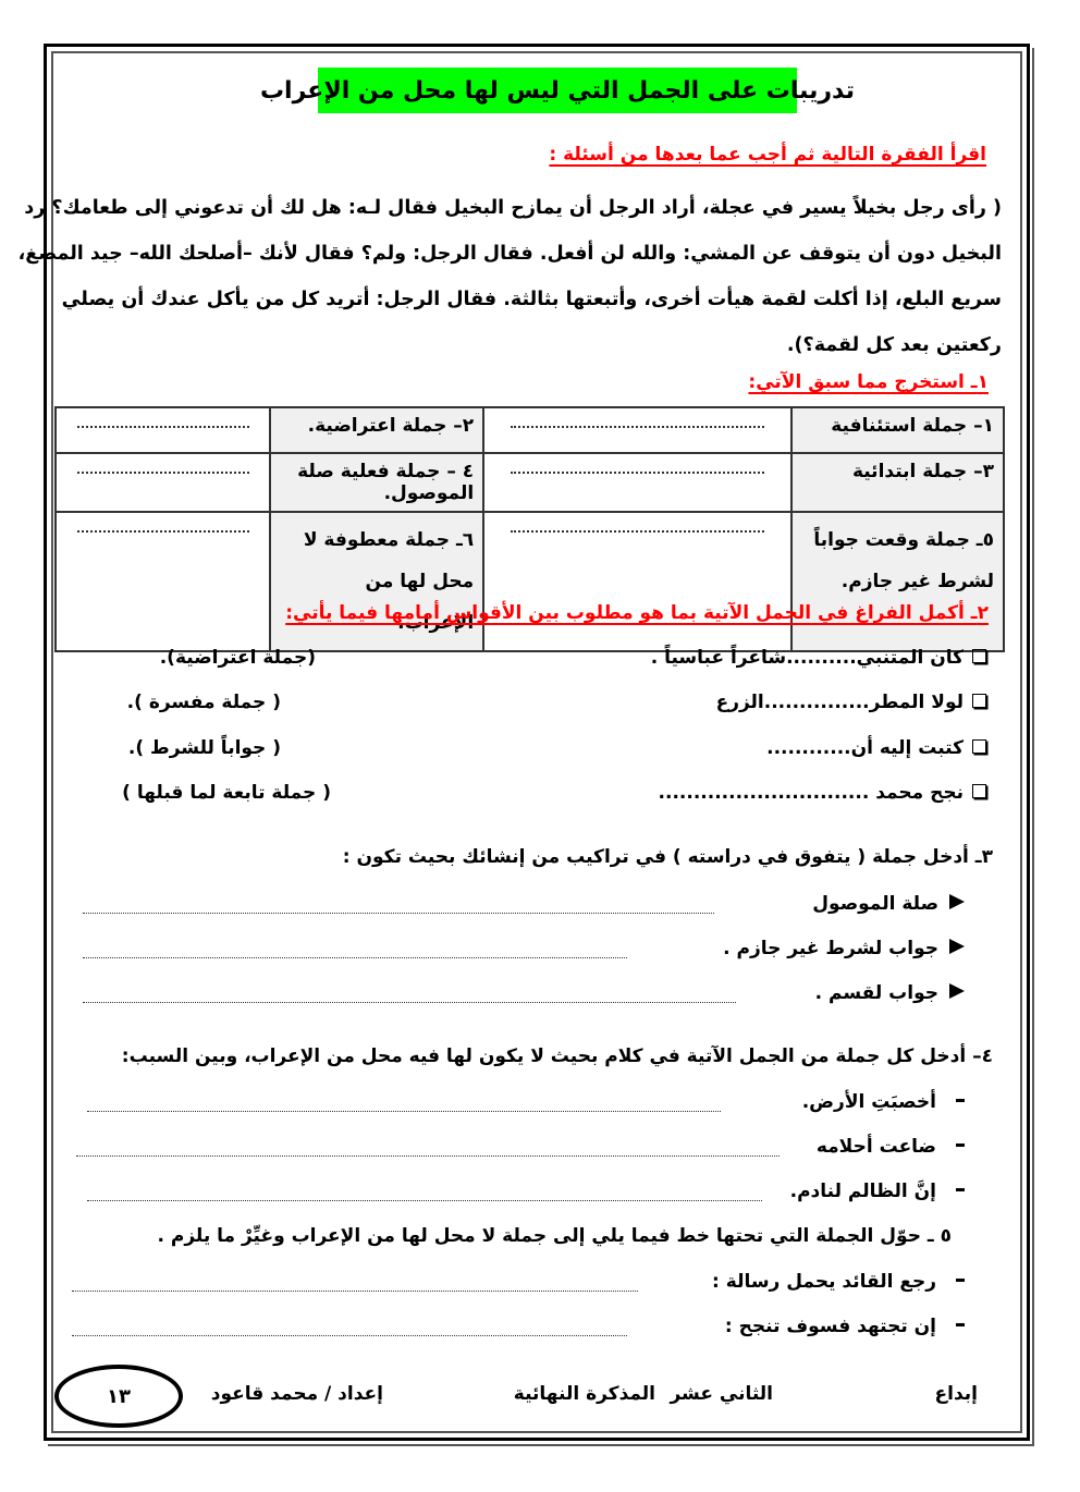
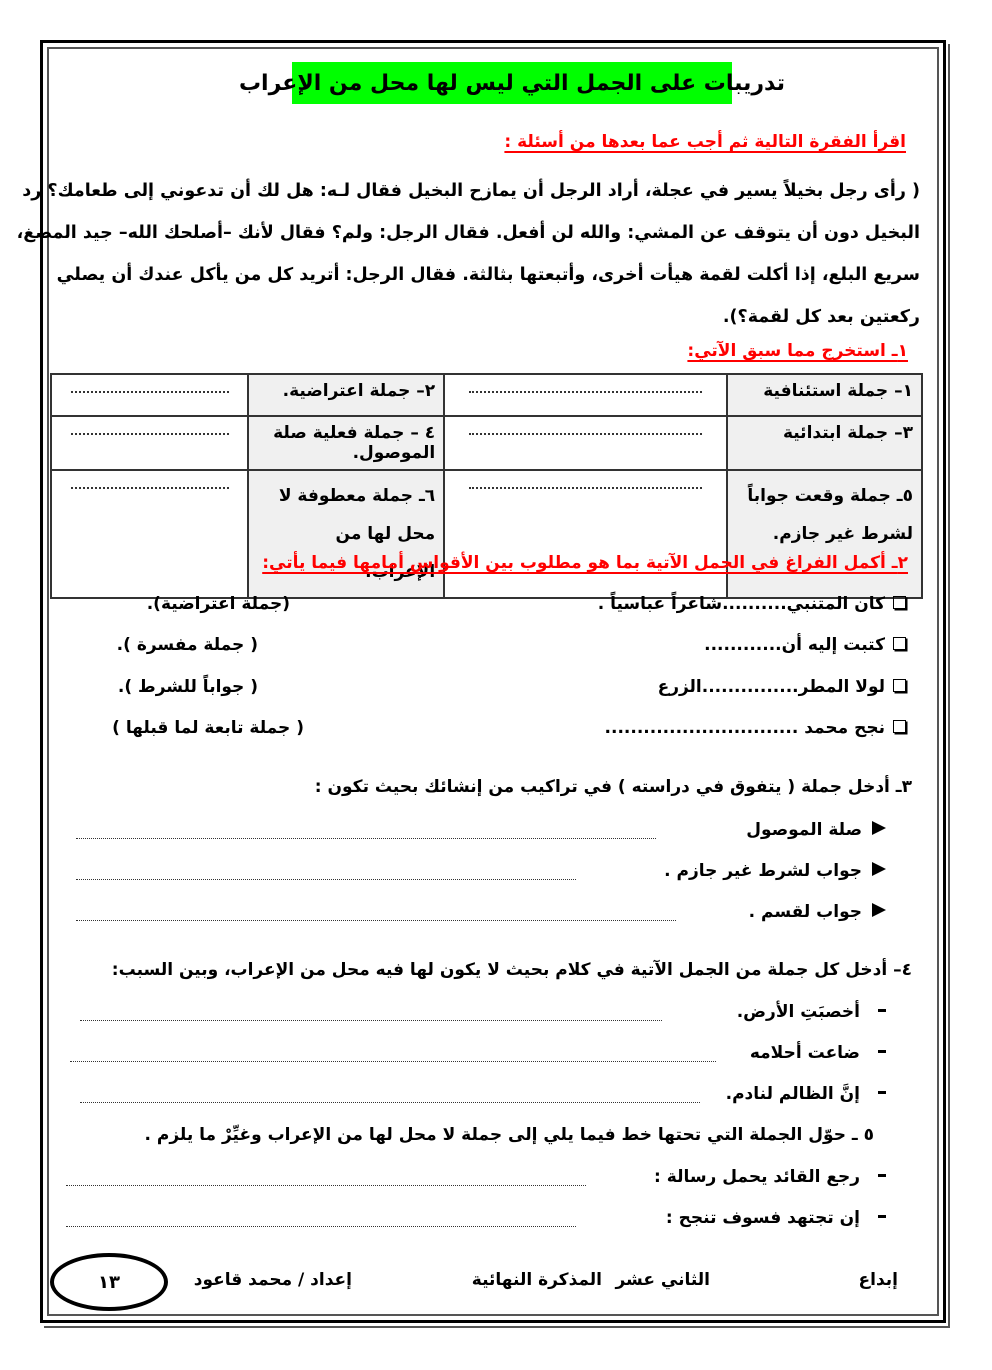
  تدريبات على الجمل التي ليس لها محل من الإعراب
  اقرأ الفقرة التالية ثم أجب عما بعدها من أسئلة :
  ( رأى رجل بخيلاً يسير في عجلة، أراد الرجل أن يمازح البخيل فقال لـه: هل لك أن تدعوني إلى طعامك؟ رد
  البخيل دون أن يتوقف عن المشي: والله لن أفعل. فقال الرجل: ولم؟ فقال لأنك –أصلحك الله– جيد المضغ،
  سريع البلع، إذا أكلت لقمة هيأت أخرى، وأتبعتها بثالثة. فقال الرجل: أتريد كل من يأكل عندك أن يصلي
  ركعتين بعد كل لقمة؟).
  ١ـ استخرج مما سبق الآتي:
  ١– جملة استئنافية		٢– جملة اعتراضية.
  ٣– جملة ابتدائية		٤ – جملة فعلية صلة الموصول.
  ٥ـ جملة وقعت جواباً لشرط غير جازم.		٦ـ جملة معطوفة لا محل لها من الإعراب.
  ٢ـ أكمل الفراغ في الجمل الآتية بما هو مطلوب بين الأقواس أمامها فيما يأتي:
  كان المتنبي..........شاعراً عباسياً .
  (جملة اعتراضية).
- لولا المطر...............الزرع
+ كتبت إليه أن............
  ( جملة مفسرة ).
- كتبت إليه أن............
+ لولا المطر...............الزرع
  ( جواباً للشرط ).
  نجح محمد ..............................
  ( جملة تابعة لما قبلها )
  ٣ـ أدخل جملة ( يتفوق في دراسته ) في تراكيب من إنشائك بحيث تكون :
  صلة الموصول
  جواب لشرط غير جازم .
  جواب لقسم .
  ٤– أدخل كل جملة من الجمل الآتية في كلام بحيث لا يكون لها فيه محل من الإعراب، وبين السبب:
  أخصبَتِ الأرض.
  ضاعت أحلامه
  إنَّ الظالم لنادم.
  ٥ ـ حوّل الجملة التي تحتها خط فيما يلي إلى جملة لا محل لها من الإعراب وغيِّرْ ما يلزم .
  رجع القائد يحمل رسالة :
  إن تجتهد فسوف تنجح :
  إبداع
  الثاني عشر
  المذكرة النهائية
  إعداد / محمد قاعود
  ١٣
